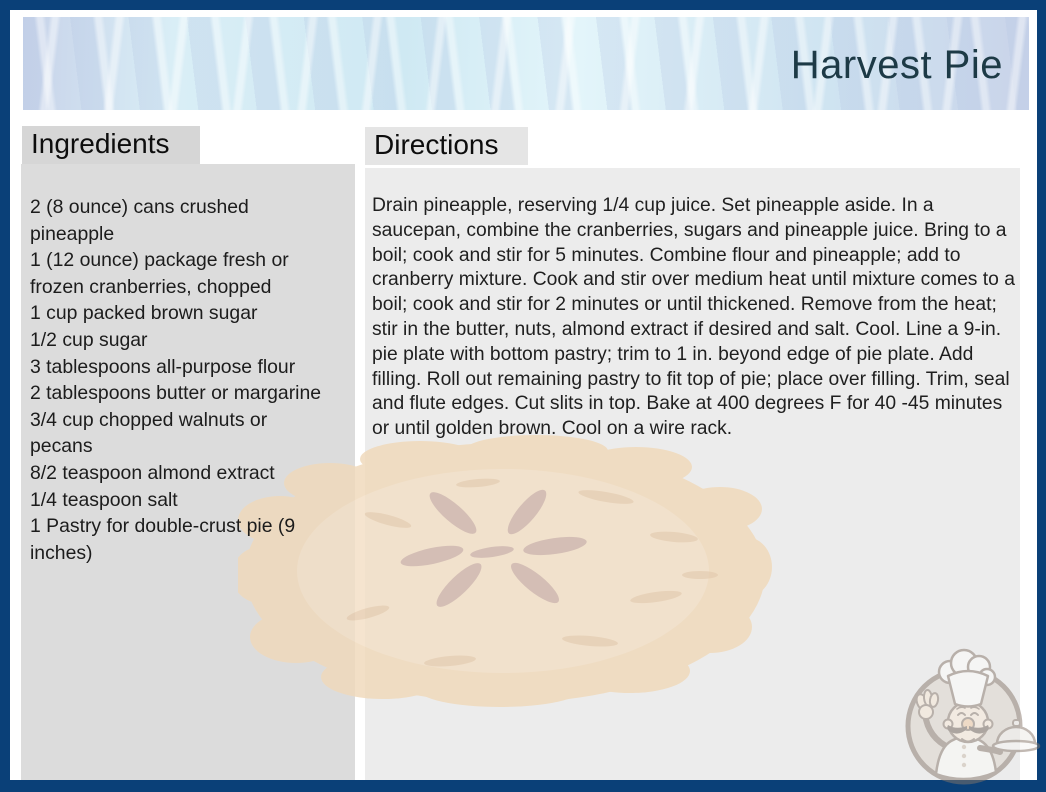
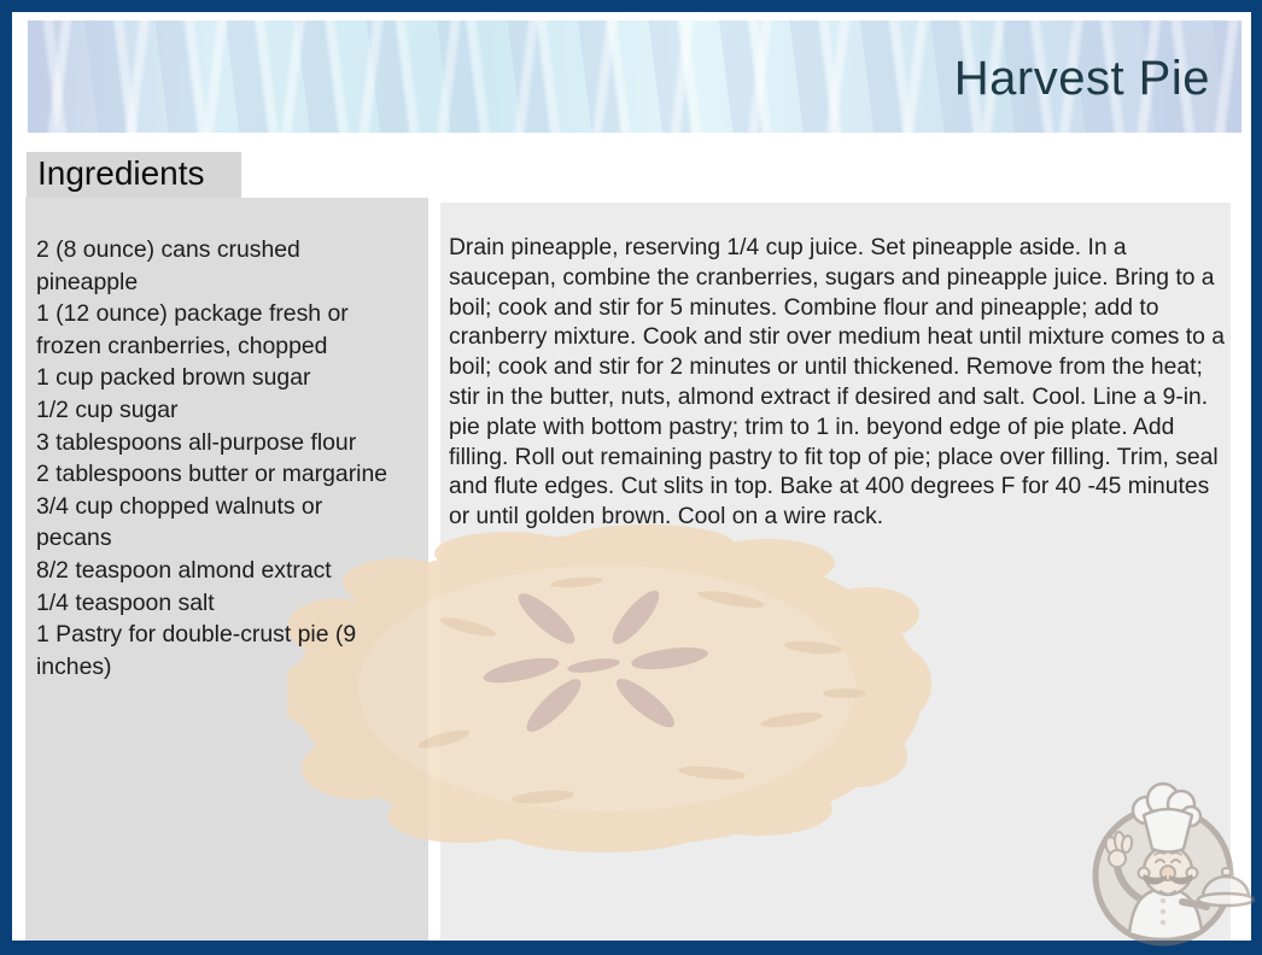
  Harvest Pie
  Ingredients
- Directions
  2 (8 ounce) cans crushed pineapple
  1 (12 ounce) package fresh or frozen cranberries, chopped
  1 cup packed brown sugar
  1/2 cup sugar
  3 tablespoons all-purpose flour
  2 tablespoons butter or margarine
  3/4 cup chopped walnuts or pecans
  8/2 teaspoon almond extract
  1/4 teaspoon salt
  1 Pastry for double-crust pie (9 inches)
  Drain pineapple, reserving 1/4 cup juice. Set pineapple aside. In a saucepan, combine the cranberries, sugars and pineapple juice. Bring to a boil; cook and stir for 5 minutes. Combine flour and pineapple; add to cranberry mixture. Cook and stir over medium heat until mixture comes to a boil; cook and stir for 2 minutes or until thickened. Remove from the heat; stir in the butter, nuts, almond extract if desired and salt. Cool. Line a 9-in. pie plate with bottom pastry; trim to 1 in. beyond edge of pie plate. Add filling. Roll out remaining pastry to fit top of pie; place over filling. Trim, seal and flute edges. Cut slits in top. Bake at 400 degrees F for 40 -45 minutes or until golden brown. Cool on a wire rack.
